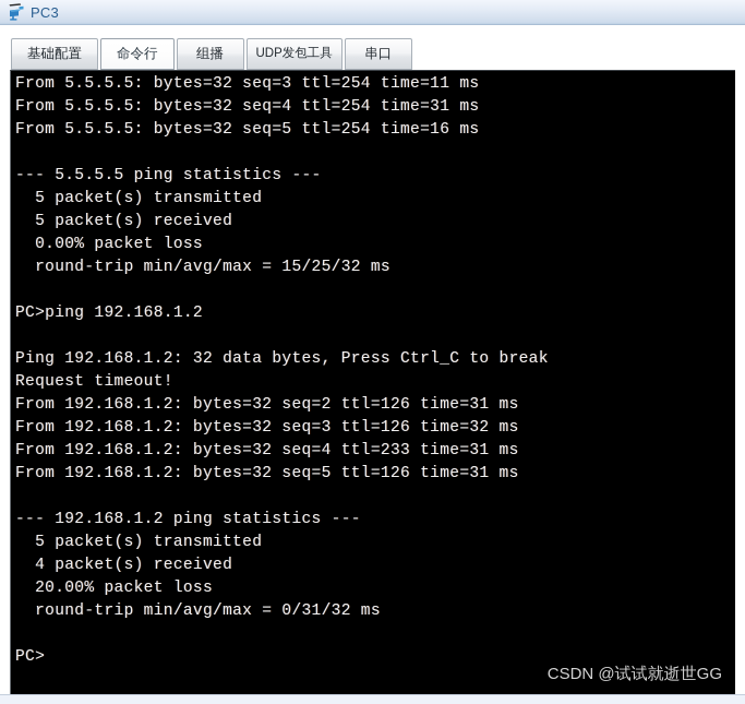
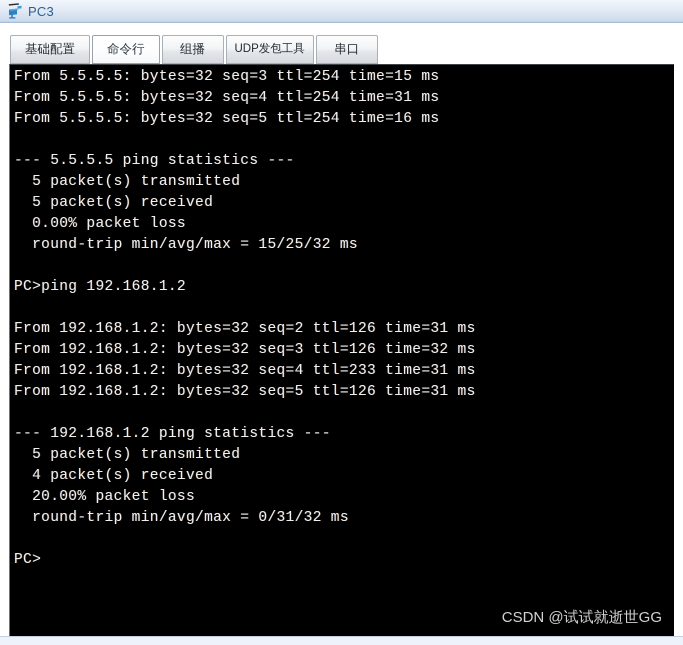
  PC3
  基础配置
  命令行
  组播
  UDP发包工具
  串口
- From 5.5.5.5: bytes=32 seq=3 ttl=254 time=11 ms
+ From 5.5.5.5: bytes=32 seq=3 ttl=254 time=15 ms
  From 5.5.5.5: bytes=32 seq=4 ttl=254 time=31 ms
  From 5.5.5.5: bytes=32 seq=5 ttl=254 time=16 ms
  --- 5.5.5.5 ping statistics ---
  5 packet(s) transmitted
  5 packet(s) received
  0.00% packet loss
  round-trip min/avg/max = 15/25/32 ms
  PC>ping 192.168.1.2
- Ping 192.168.1.2: 32 data bytes, Press Ctrl_C to break
- Request timeout!
  From 192.168.1.2: bytes=32 seq=2 ttl=126 time=31 ms
  From 192.168.1.2: bytes=32 seq=3 ttl=126 time=32 ms
  From 192.168.1.2: bytes=32 seq=4 ttl=233 time=31 ms
  From 192.168.1.2: bytes=32 seq=5 ttl=126 time=31 ms
  --- 192.168.1.2 ping statistics ---
  5 packet(s) transmitted
  4 packet(s) received
  20.00% packet loss
  round-trip min/avg/max = 0/31/32 ms
  PC>
  CSDN @试试就逝世GG
